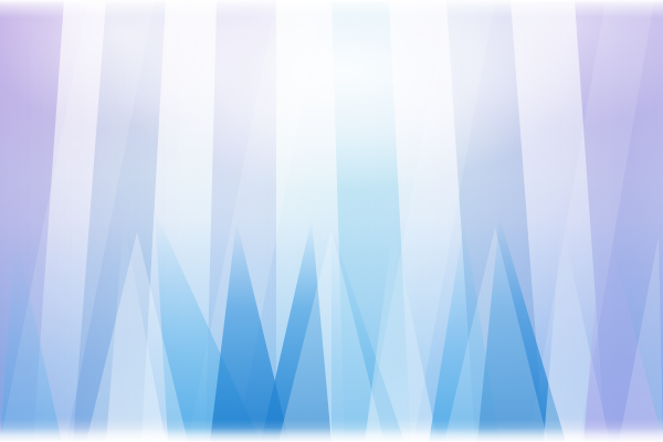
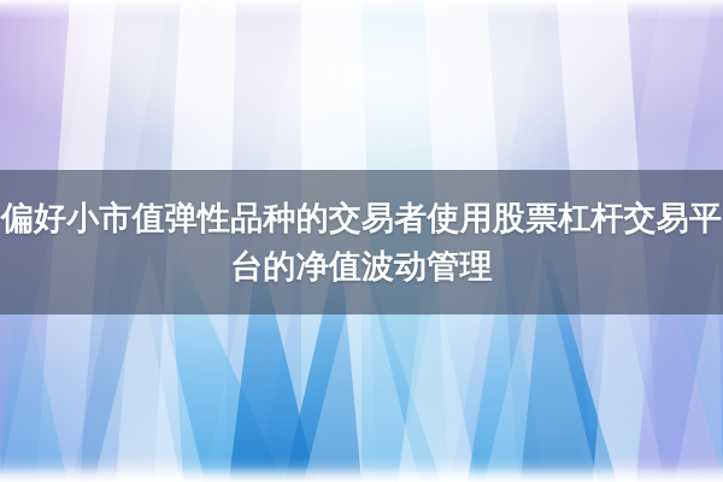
+ 偏好小市值弹性品种的交易者使用股票杠杆交易平
+ 台的净值波动管理
